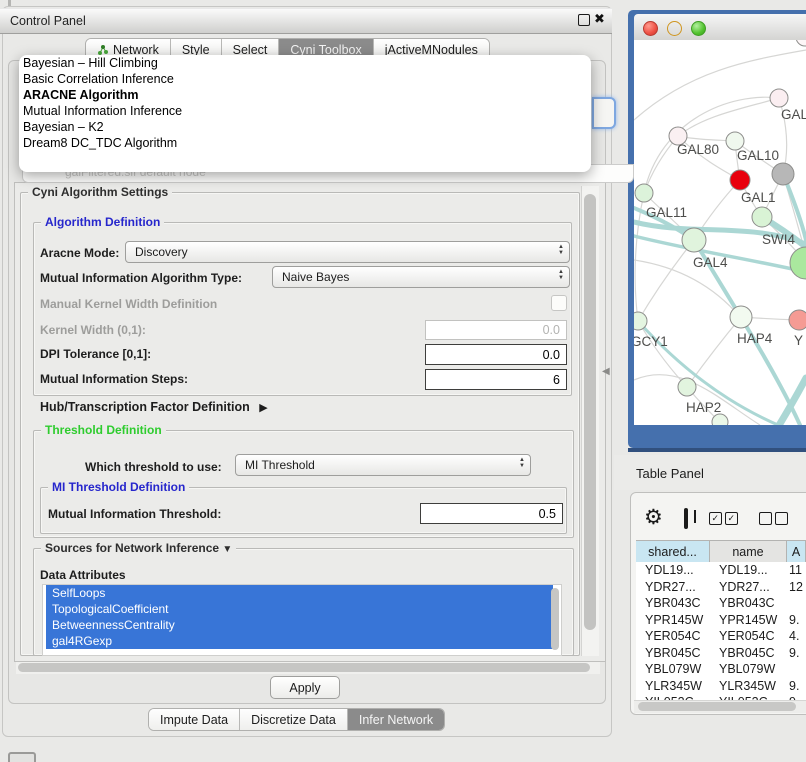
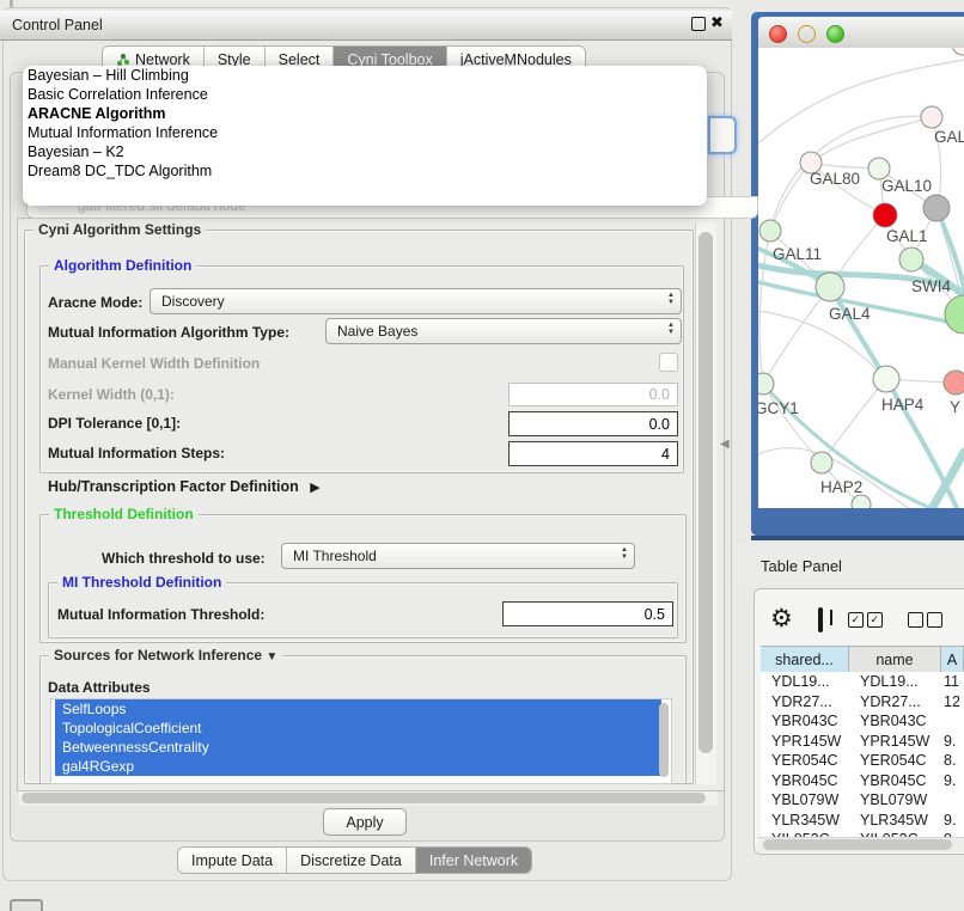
  Control Panel
  ✖
  Network
  Style
  Select
  Cyni Toolbox
  jActiveMNodules
  Cyni Algorithm Settings
  Algorithm Definition
  Aracne Mode:
  Discovery
  Mutual Information Algorithm Type:
  Naive Bayes
  Manual Kernel Width Definition
  Kernel Width (0,1):
  0.0
  DPI Tolerance [0,1]:
  0.0
  Mutual Information Steps:
- 6
+ 4
  Hub/Transcription Factor Definition ▶
  Threshold Definition
  Which threshold to use:
  MI Threshold
  MI Threshold Definition
  Mutual Information Threshold:
  0.5
  Sources for Network Inference ▼
  Data Attributes
  SelfLoops
  TopologicalCoefficient
  BetweennessCentrality
  gal4RGexp
  Apply
  Impute Data
  Discretize Data
  Infer Network
  galFiltered.sif default node
  Bayesian – Hill Climbing
  Basic Correlation Inference
  ARACNE Algorithm
  Mutual Information Inference
  Bayesian – K2
  Dream8 DC_TDC Algorithm
  GAL
  GAL80
  GAL10
  GAL1
  GAL11
  GAL4
  SWI4
  GCY1
  HAP4
  Y
  HAP2
  Table Panel
  ⚙
  ✓
  ✓
  shared...
  name
  A
  YDL19...
  YDL19...
  11
  YDR27...
  YDR27...
  12
  YBR043C
  YBR043C
  YPR145W
  YPR145W
  9.
  YER054C
  YER054C
- 4.
+ 8.
  YBR045C
  YBR045C
  9.
  YBL079W
  YBL079W
  YLR345W
  YLR345W
  9.
  ◀
